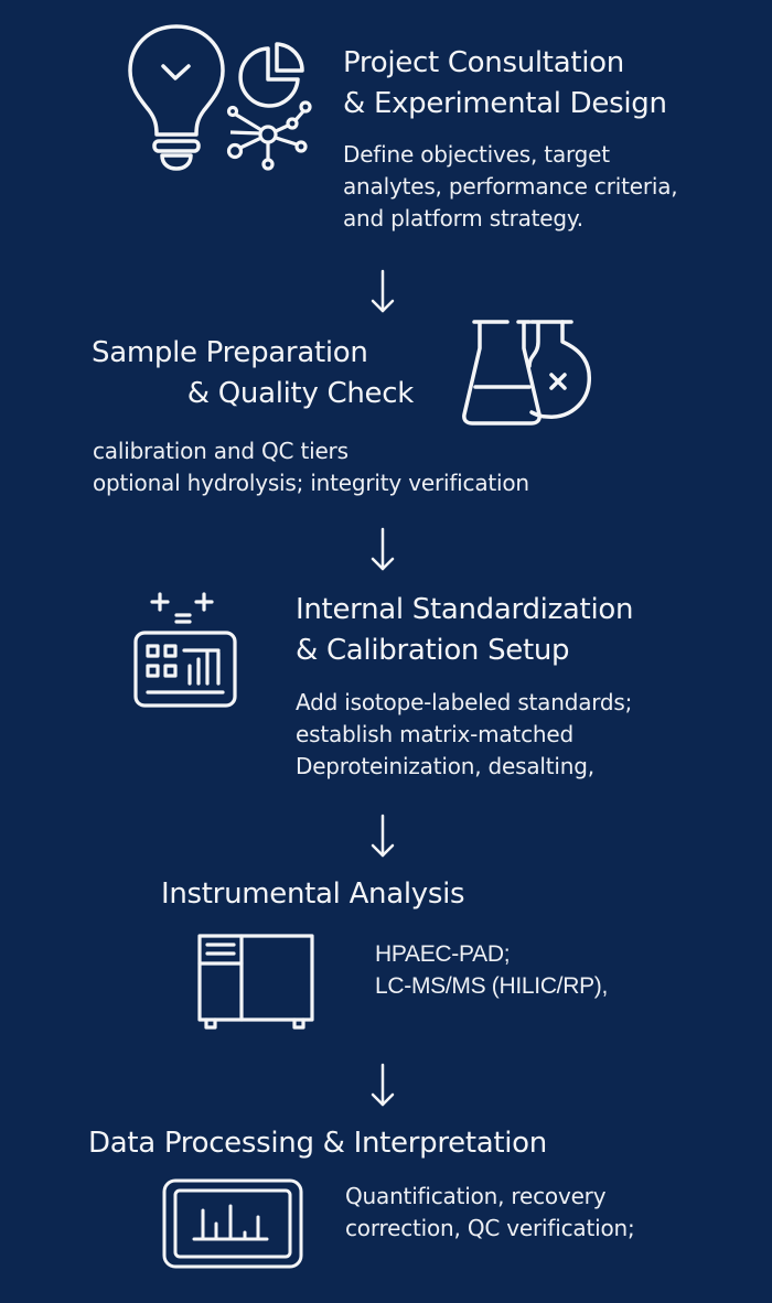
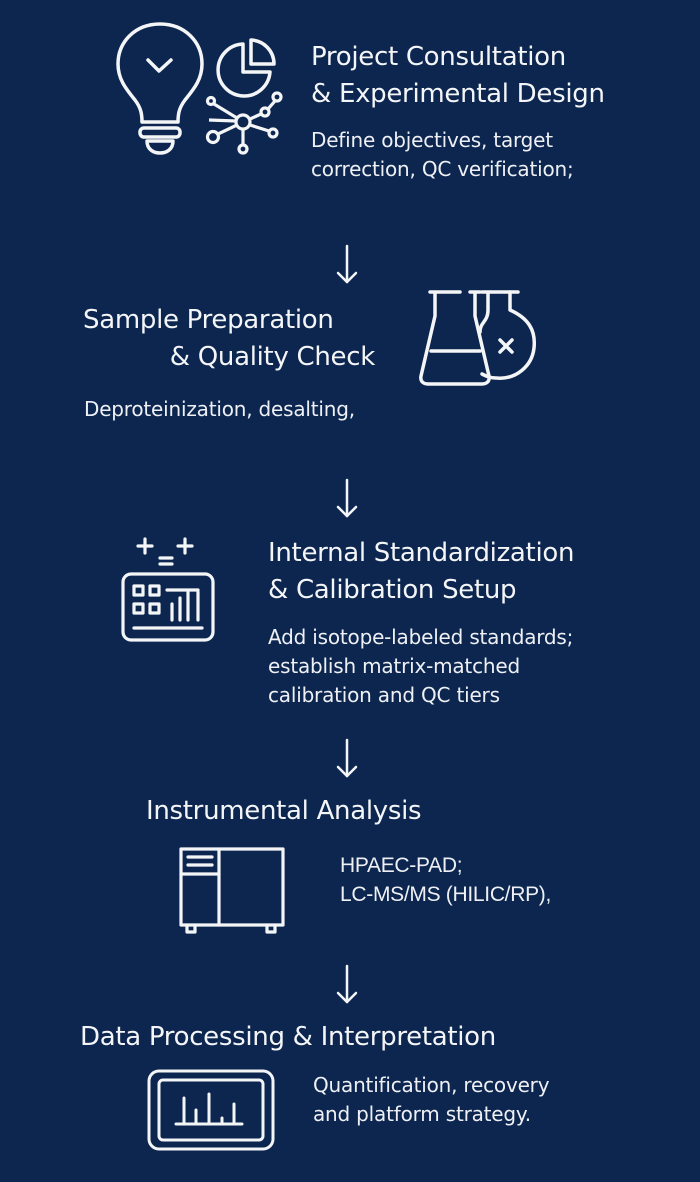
  Project Consultation
  & Experimental Design
  Define objectives, target
- analytes, performance criteria,
- and platform strategy.
+ correction, QC verification;
  Sample Preparation
  & Quality Check
- calibration and QC tiers
+ Deproteinization, desalting,
- optional hydrolysis; integrity verification
  Internal Standardization
  & Calibration Setup
  Add isotope-labeled standards;
  establish matrix-matched
- Deproteinization, desalting,
+ calibration and QC tiers
  Instrumental Analysis
  HPAEC-PAD;
  LC-MS/MS (HILIC/RP),
  Data Processing & Interpretation
  Quantification, recovery
- correction, QC verification;
+ and platform strategy.
